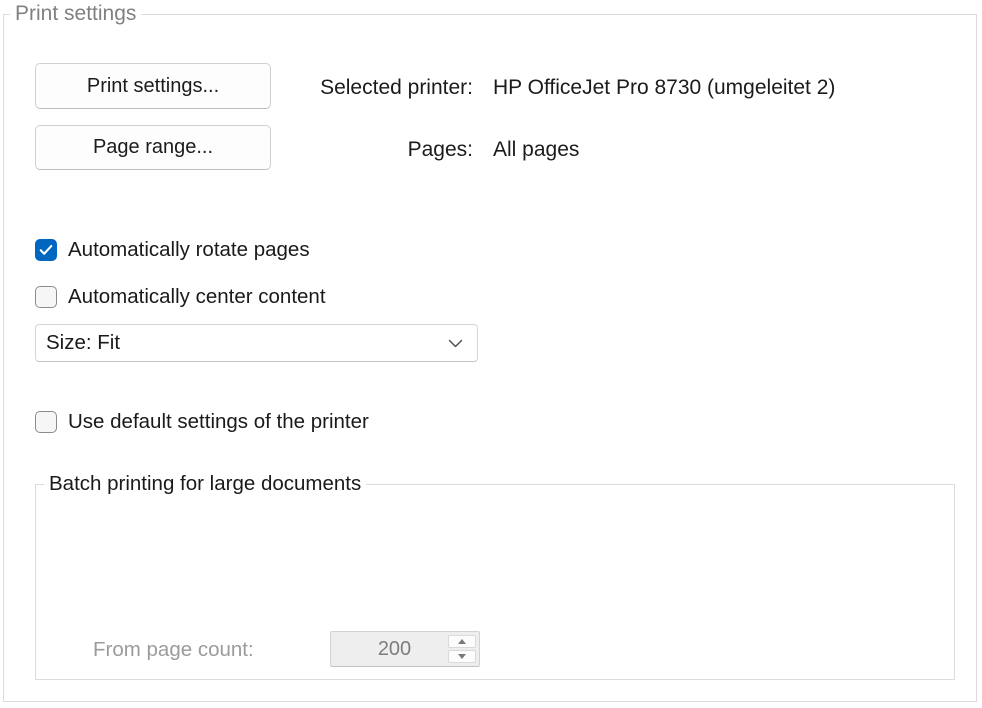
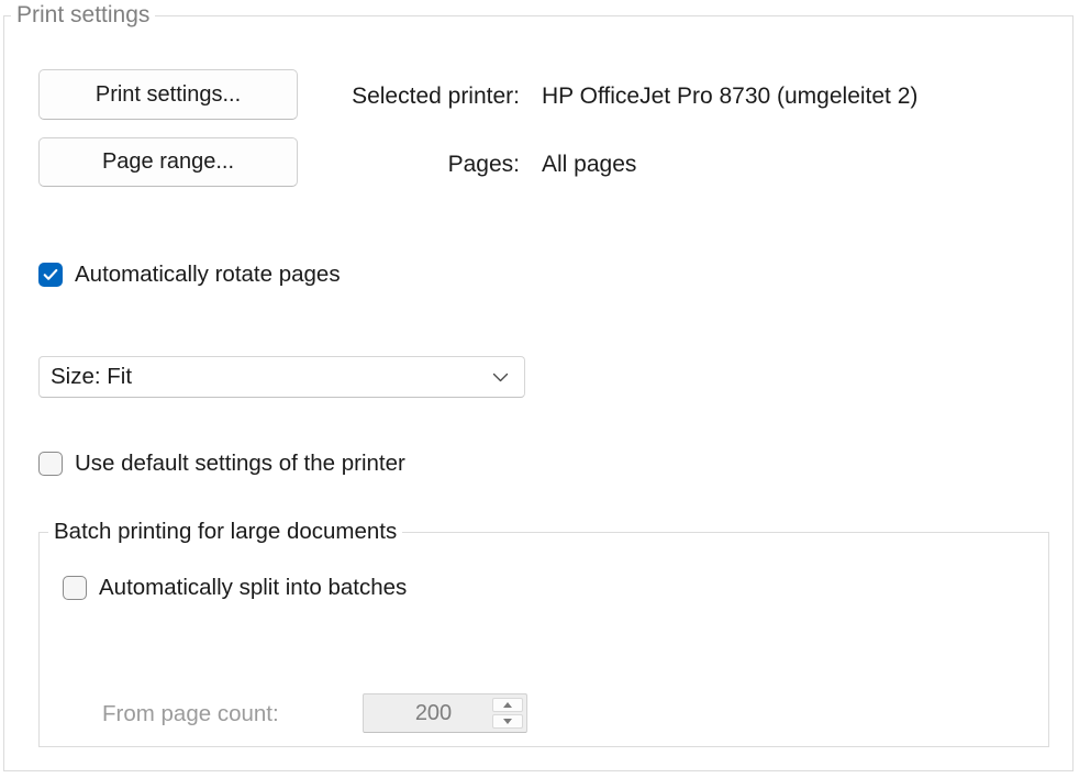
  Print settings
  Print settings...
  Page range...
  Selected printer:
  HP OfficeJet Pro 8730 (umgeleitet 2)
  Pages:
  All pages
  Automatically rotate pages
- Automatically center content
  Size: Fit
  Use default settings of the printer
  Batch printing for large documents
+ Automatically split into batches
  From page count:
  200
